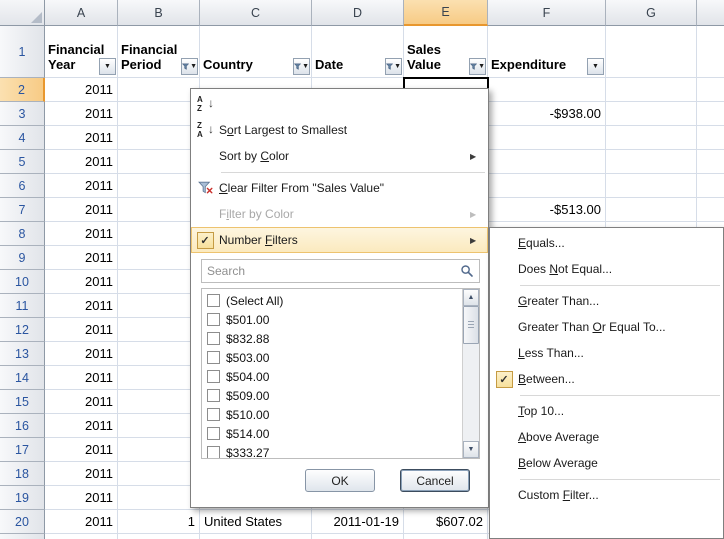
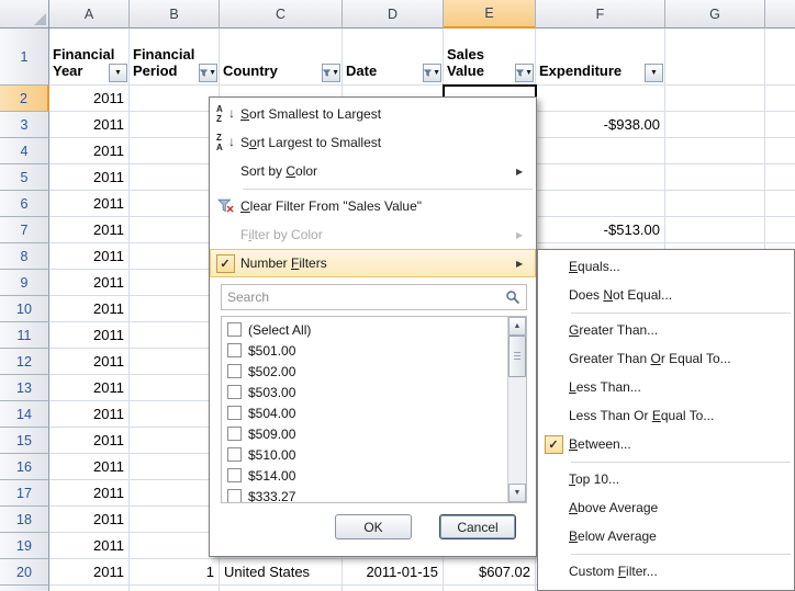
  Financial Year
  Financial Period
  Country
  Date
  Sales Value
  Expenditure
  2011
  2011
  -$938.00
  2011
  2011
  2011
  2011
  -$513.00
  2011
  2011
  2011
  2011
  2011
  2011
  2011
  2011
  2011
  2011
  2011
  2011
  2011
  1
  United States
- 2011-01-19
+ 2011-01-15
  $607.02
  A
  B
  C
  D
  E
  F
  G
  1
  2
  3
  4
  5
  6
  7
  8
  9
  10
  11
  12
  13
  14
  15
  16
  17
  18
  19
  20
  A
  Z
  ↓
+ Sort Smallest to Largest
  Z
  A
  ↓
  Sort Largest to Smallest
  Sort by Color
  ▶
  Clear Filter From "Sales Value"
  Filter by Color
  ▶
  ✓
  Number Filters
  ▶
  Search
  (Select All)
  $501.00
- $832.88
+ $502.00
  $503.00
  $504.00
  $509.00
  $510.00
  $514.00
  $333.27
  OK
  Cancel
  Equals...
  Does Not Equal...
  Greater Than...
  Greater Than Or Equal To...
  Less Than...
+ Less Than Or Equal To...
  ✓
  Between...
  Top 10...
  Above Average
  Below Average
  Custom Filter...
